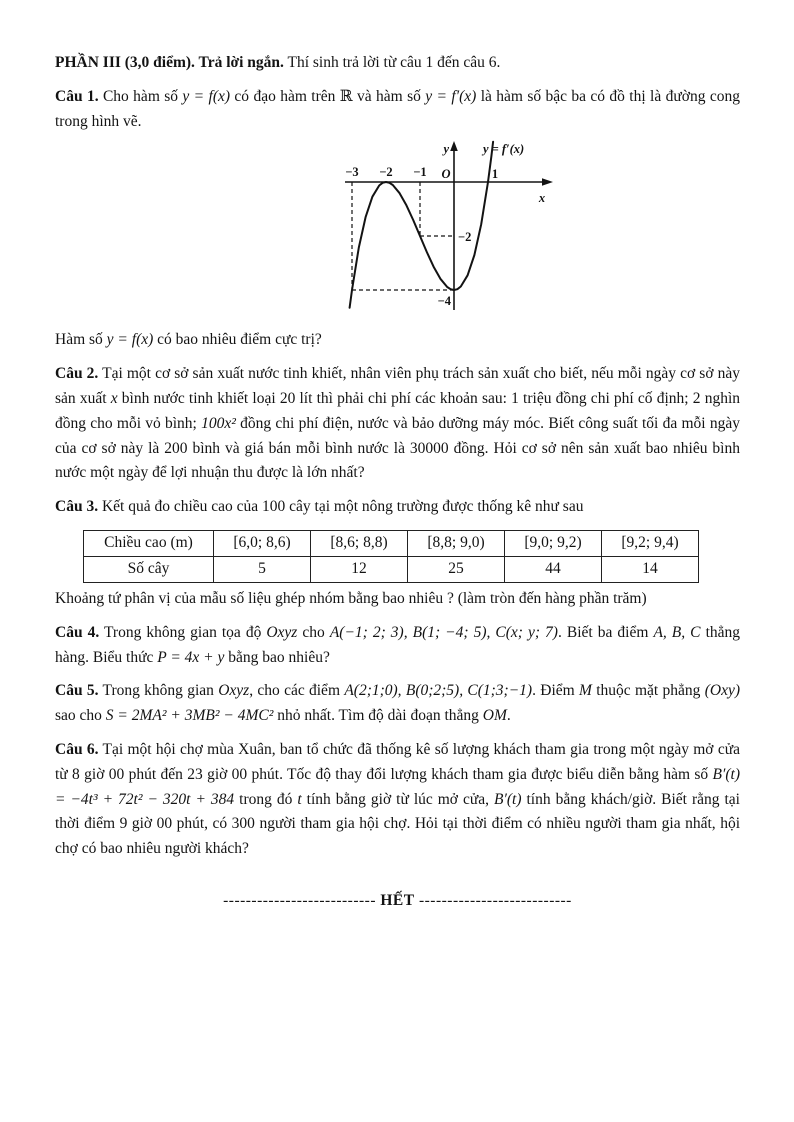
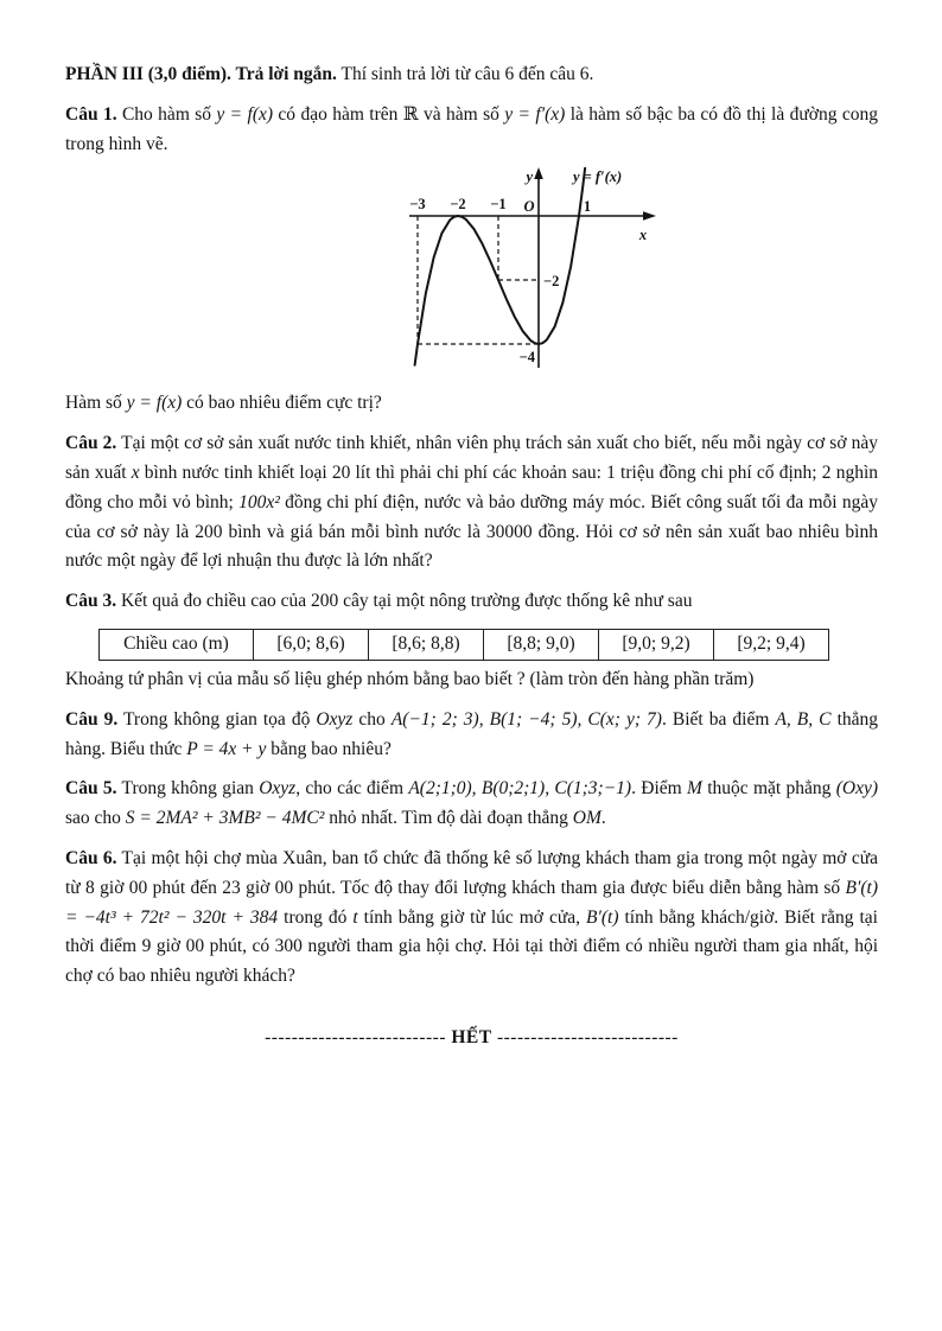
- PHẦN III (3,0 điểm). Trả lời ngắn. Thí sinh trả lời từ câu 1 đến câu 6.
+ PHẦN III (3,0 điểm). Trả lời ngắn. Thí sinh trả lời từ câu 6 đến câu 6.
  Câu 1. Cho hàm số y = f(x) có đạo hàm trên ℝ và hàm số y = f′(x) là hàm số bậc ba có đồ thị là đường cong trong hình vẽ.
  y
  y = f′(x)
  x
  O
  −3
  −2
  −1
  1
  −2
  −4
  Hàm số y = f(x) có bao nhiêu điểm cực trị?
  Câu 2. Tại một cơ sở sản xuất nước tinh khiết, nhân viên phụ trách sản xuất cho biết, nếu mỗi ngày cơ sở này sản xuất x bình nước tinh khiết loại 20 lít thì phải chi phí các khoản sau: 1 triệu đồng chi phí cố định; 2 nghìn đồng cho mỗi vỏ bình; 100x² đồng chi phí điện, nước và bảo dưỡng máy móc. Biết công suất tối đa mỗi ngày của cơ sở này là 200 bình và giá bán mỗi bình nước là 30000 đồng. Hỏi cơ sở nên sản xuất bao nhiêu bình nước một ngày để lợi nhuận thu được là lớn nhất?
- Câu 3. Kết quả đo chiều cao của 100 cây tại một nông trường được thống kê như sau
+ Câu 3. Kết quả đo chiều cao của 200 cây tại một nông trường được thống kê như sau
  Chiều cao (m)	[6,0; 8,6)	[8,6; 8,8)	[8,8; 9,0)	[9,0; 9,2)	[9,2; 9,4)
- Số cây	5	12	25	44	14
- Khoảng tứ phân vị của mẫu số liệu ghép nhóm bằng bao nhiêu ? (làm tròn đến hàng phần trăm)
+ Khoảng tứ phân vị của mẫu số liệu ghép nhóm bằng bao biết ? (làm tròn đến hàng phần trăm)
- Câu 4. Trong không gian tọa độ Oxyz cho A(−1; 2; 3), B(1; −4; 5), C(x; y; 7). Biết ba điểm A, B, C thẳng hàng. Biểu thức P = 4x + y bằng bao nhiêu?
+ Câu 9. Trong không gian tọa độ Oxyz cho A(−1; 2; 3), B(1; −4; 5), C(x; y; 7). Biết ba điểm A, B, C thẳng hàng. Biểu thức P = 4x + y bằng bao nhiêu?
- Câu 5. Trong không gian Oxyz, cho các điểm A(2;1;0), B(0;2;5), C(1;3;−1). Điểm M thuộc mặt phẳng (Oxy) sao cho S = 2MA² + 3MB² − 4MC² nhỏ nhất. Tìm độ dài đoạn thẳng OM.
+ Câu 5. Trong không gian Oxyz, cho các điểm A(2;1;0), B(0;2;1), C(1;3;−1). Điểm M thuộc mặt phẳng (Oxy) sao cho S = 2MA² + 3MB² − 4MC² nhỏ nhất. Tìm độ dài đoạn thẳng OM.
  Câu 6. Tại một hội chợ mùa Xuân, ban tổ chức đã thống kê số lượng khách tham gia trong một ngày mở cửa từ 8 giờ 00 phút đến 23 giờ 00 phút. Tốc độ thay đổi lượng khách tham gia được biểu diễn bằng hàm số B′(t) = −4t³ + 72t² − 320t + 384 trong đó t tính bằng giờ từ lúc mở cửa, B′(t) tính bằng khách/giờ. Biết rằng tại thời điểm 9 giờ 00 phút, có 300 người tham gia hội chợ. Hỏi tại thời điểm có nhiều người tham gia nhất, hội chợ có bao nhiêu người khách?
  --------------------------- HẾT ---------------------------
